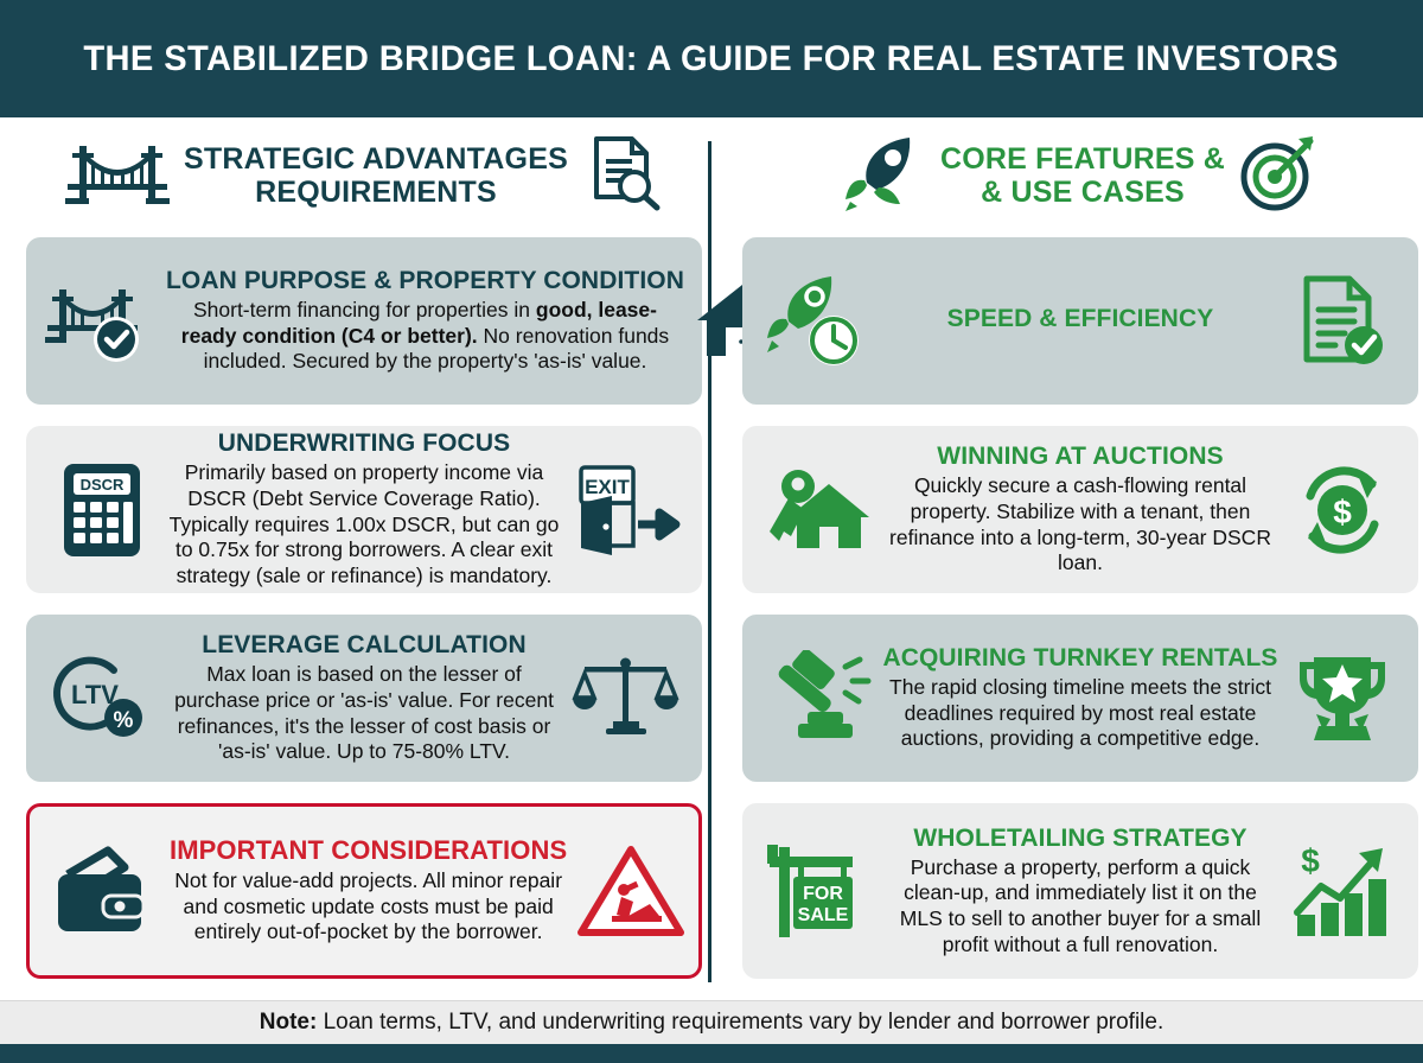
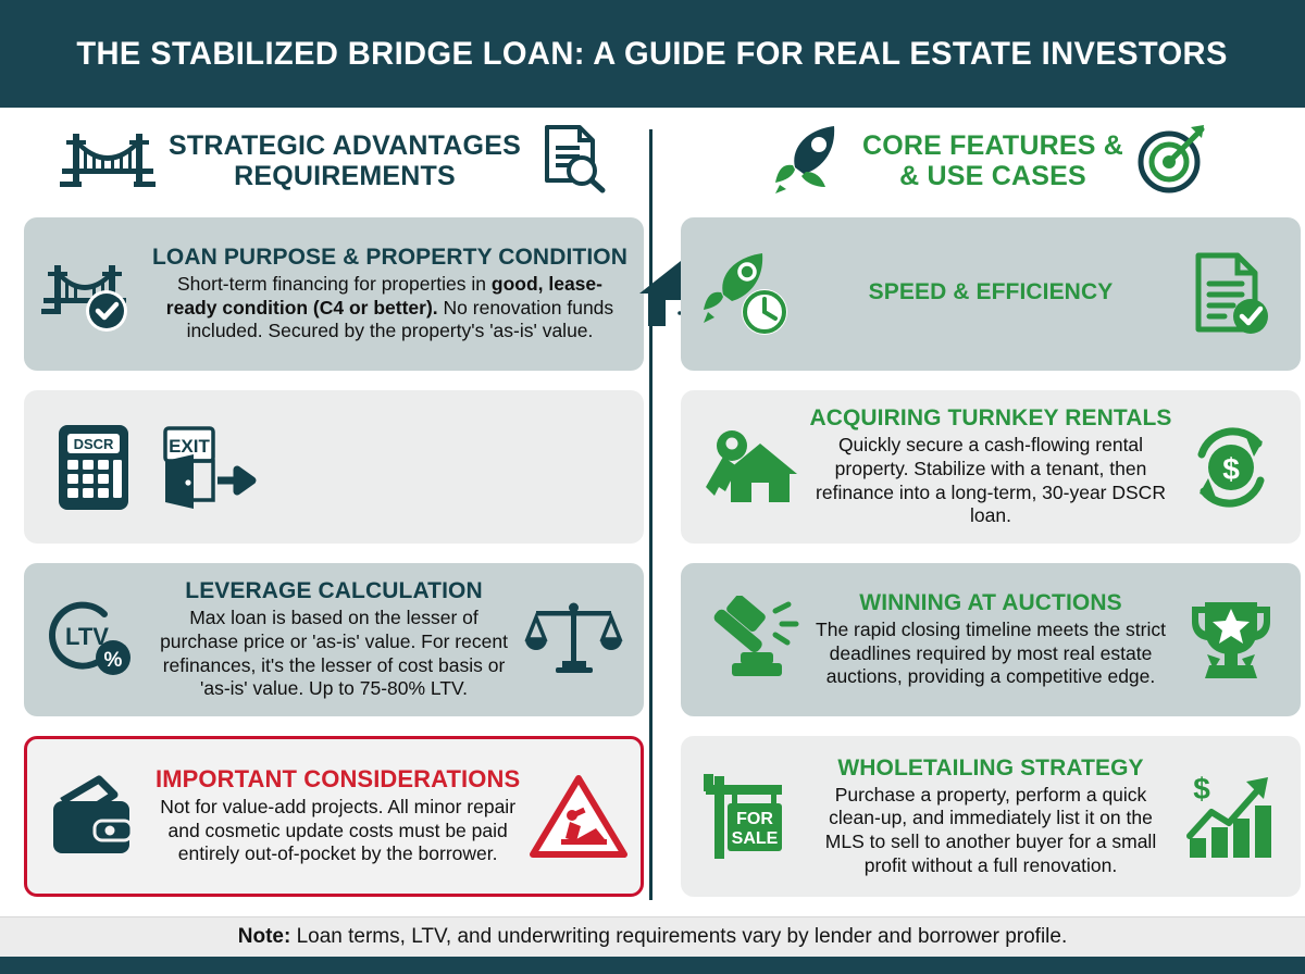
  THE STABILIZED BRIDGE LOAN: A GUIDE FOR REAL ESTATE INVESTORS
  STRATEGIC ADVANTAGES
  REQUIREMENTS
  LOAN PURPOSE & PROPERTY CONDITION
  Short-term financing for properties in good, lease-ready condition (C4 or better). No renovation funds included. Secured by the property's 'as-is' value.
  DSCR
- UNDERWRITING FOCUS
- Primarily based on property income via DSCR (Debt Service Coverage Ratio). Typically requires 1.00x DSCR, but can go to 0.75x for strong borrowers. A clear exit strategy (sale or refinance) is mandatory.
  EXIT
  LTV
  %
  LEVERAGE CALCULATION
  Max loan is based on the lesser of purchase price or 'as-is' value. For recent refinances, it's the lesser of cost basis or 'as-is' value. Up to 75-80% LTV.
  IMPORTANT CONSIDERATIONS
  Not for value-add projects. All minor repair and cosmetic update costs must be paid entirely out-of-pocket by the borrower.
  CORE FEATURES &
  & USE CASES
  SPEED & EFFICIENCY
- WINNING AT AUCTIONS
+ ACQUIRING TURNKEY RENTALS
  Quickly secure a cash-flowing rental property. Stabilize with a tenant, then refinance into a long-term, 30-year DSCR loan.
  $
- ACQUIRING TURNKEY RENTALS
+ WINNING AT AUCTIONS
  The rapid closing timeline meets the strict deadlines required by most real estate auctions, providing a competitive edge.
  FOR
  SALE
  WHOLETAILING STRATEGY
  Purchase a property, perform a quick clean-up, and immediately list it on the MLS to sell to another buyer for a small profit without a full renovation.
  $
  Note: Loan terms, LTV, and underwriting requirements vary by lender and borrower profile.
